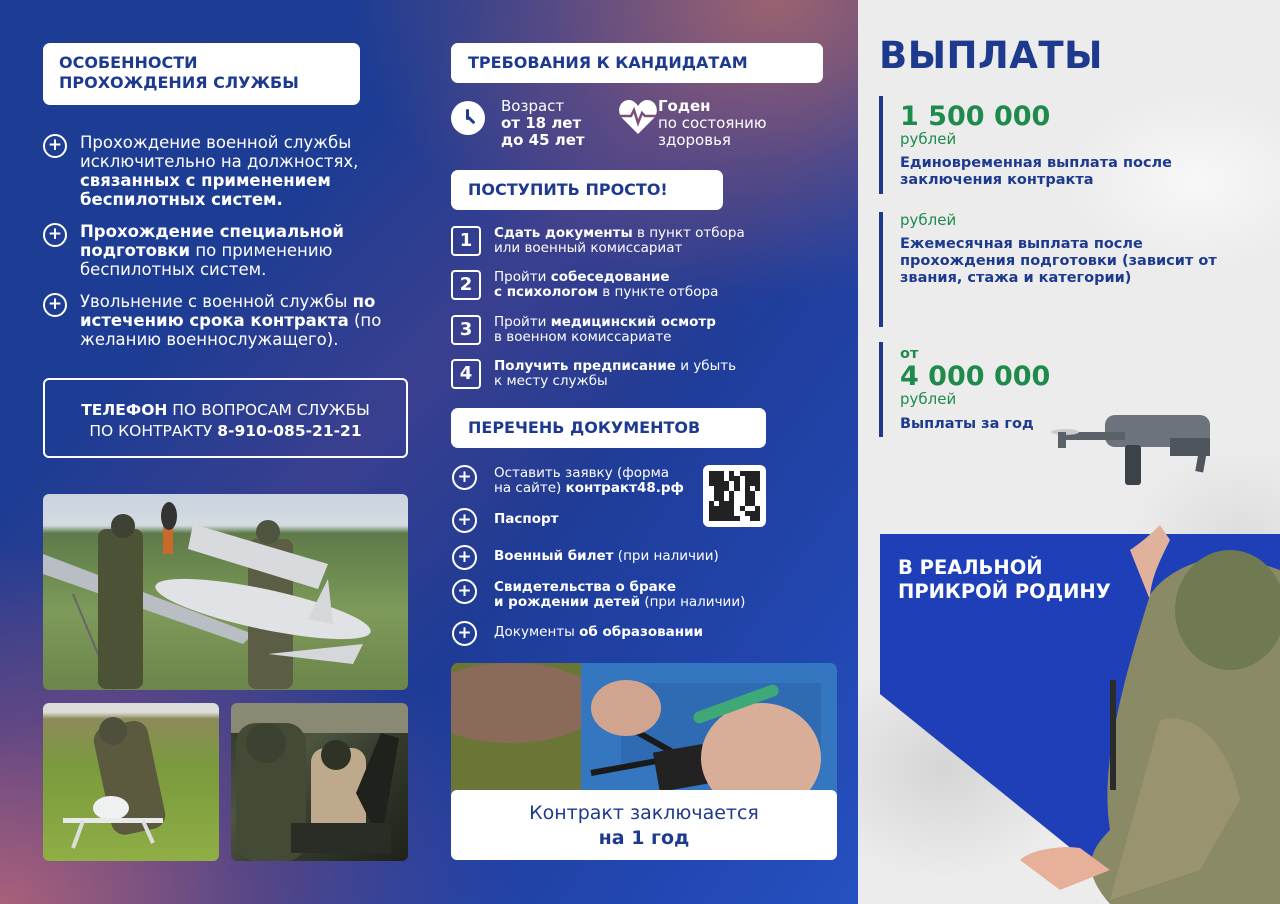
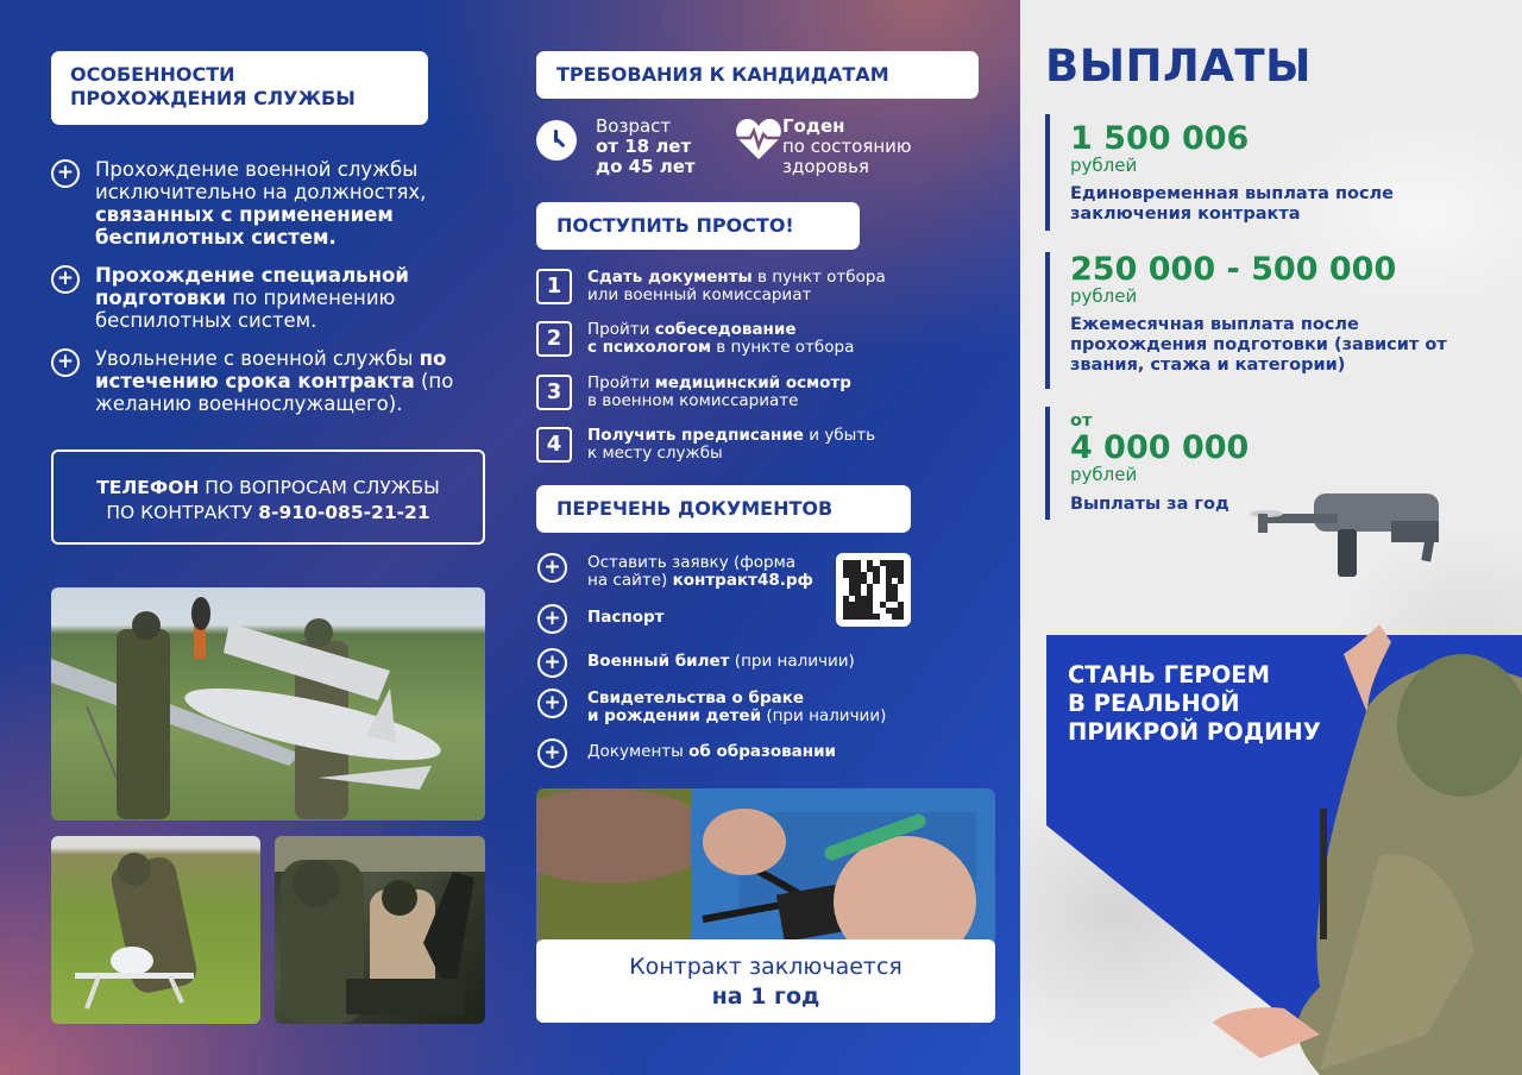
  ОСОБЕННОСТИ
  ПРОХОЖДЕНИЯ СЛУЖБЫ
  +
  Прохождение военной службы исключительно на должностях, связанных с применением беспилотных систем.
  +
  Прохождение специальной подготовки по применению беспилотных систем.
  +
  Увольнение с военной службы по истечению срока контракта (по желанию военнослужащего).
  ТЕЛЕФОН ПО ВОПРОСАМ СЛУЖБЫ
  ПО КОНТРАКТУ 8-910-085-21-21
  ТРЕБОВАНИЯ К КАНДИДАТАМ
  Возраст
  от 18 лет
  до 45 лет
  Годен
  по состоянию
  здоровья
  ПОСТУПИТЬ ПРОСТО!
  1
  Сдать документы в пункт отбора
  или военный комиссариат
  2
  Пройти собеседование
  с психологом в пункте отбора
  3
  Пройти медицинский осмотр
  в военном комиссариате
  4
  Получить предписание и убыть
  к месту службы
  ПЕРЕЧЕНЬ ДОКУМЕНТОВ
  +
  Оставить заявку (форма
  на сайте) контракт48.рф
  +
  Паспорт
  +
  Военный билет (при наличии)
  +
  Свидетельства о браке
  и рождении детей (при наличии)
  +
  Документы об образовании
  Контракт заключается
  на 1 год
  ВЫПЛАТЫ
- 1 500 000
+ 1 500 006
  рублей
  Единовременная выплата после заключения контракта
+ 250 000 - 500 000
  рублей
  Ежемесячная выплата после прохождения подготовки (зависит от звания, стажа и категории)
  от
  4 000 000
  рублей
  Выплаты за год
+ СТАНЬ ГЕРОЕМ
  В РЕАЛЬНОЙ
  ПРИКРОЙ РОДИНУ
